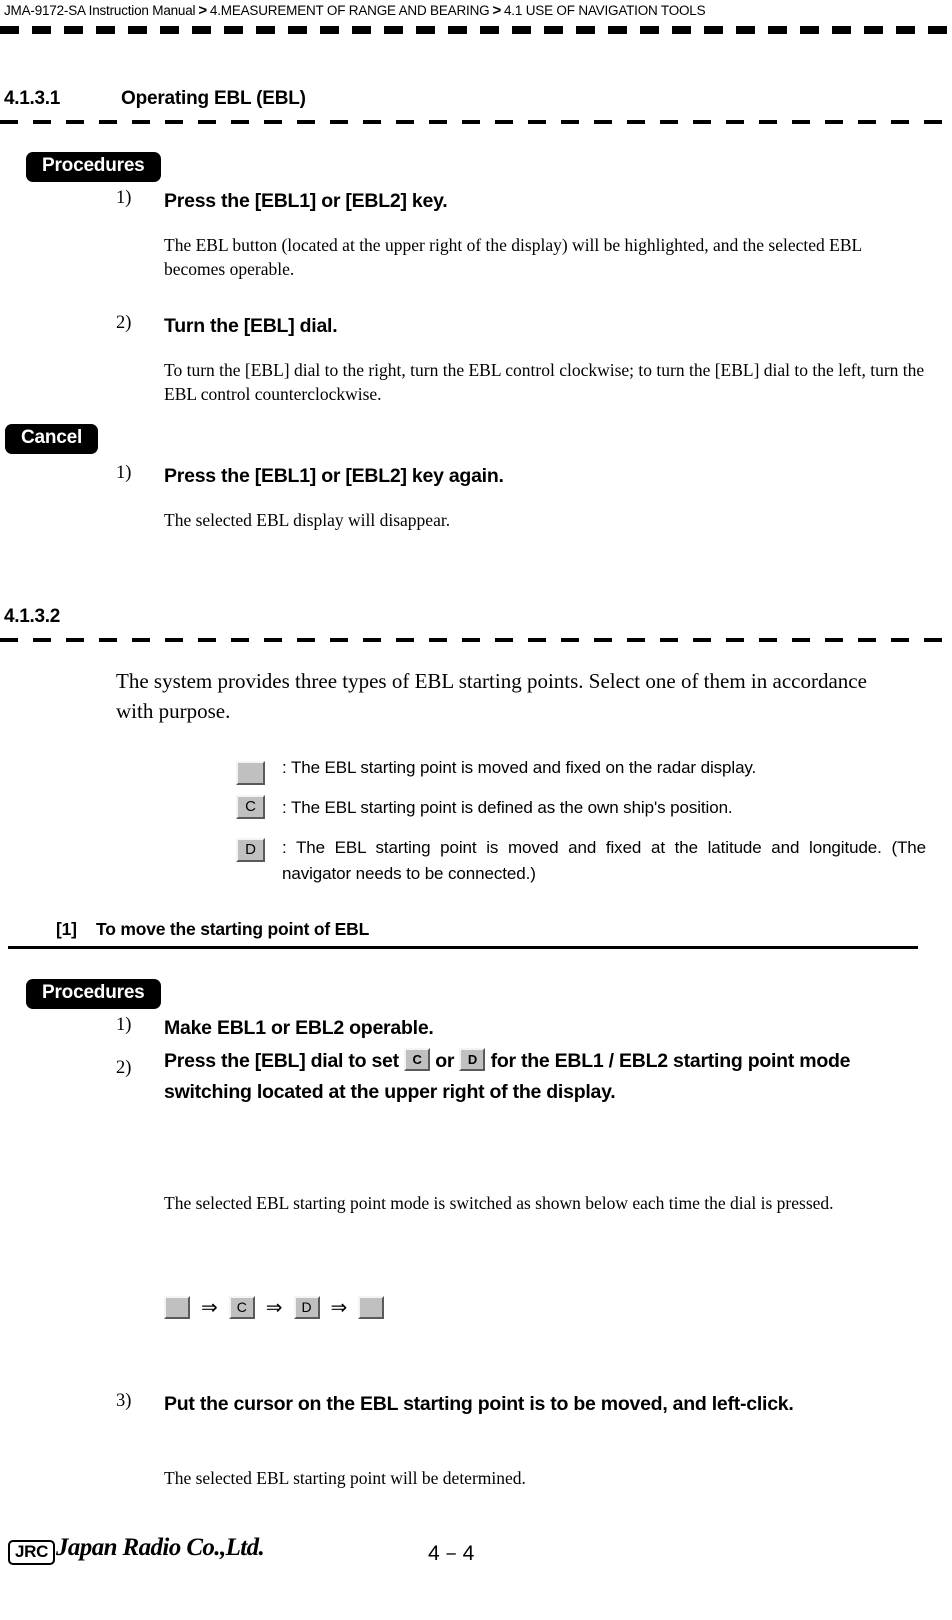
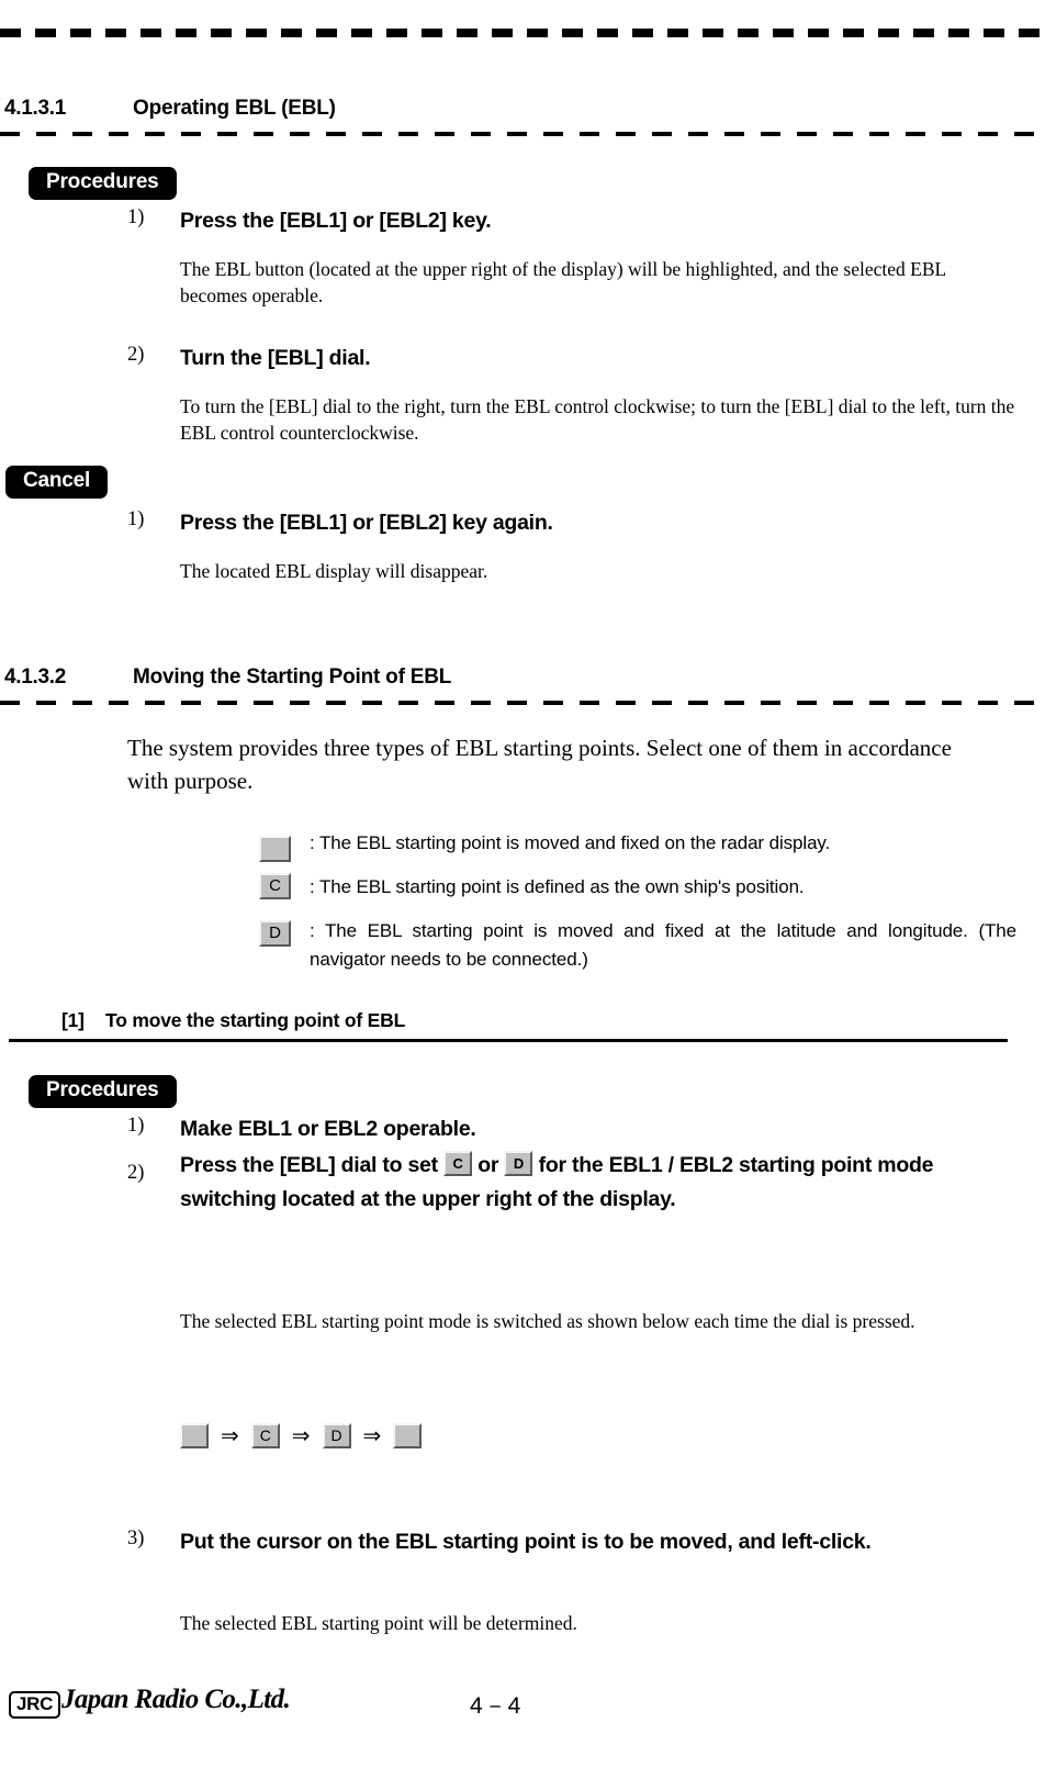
- JMA-9172-SA Instruction Manual > 4.MEASUREMENT OF RANGE AND BEARING > 4.1 USE OF NAVIGATION TOOLS
  4.1.3.1
  Operating EBL (EBL)
  Procedures
  1)
  Press the [EBL1] or [EBL2] key.
  The EBL button (located at the upper right of the display) will be highlighted, and the selected EBL becomes operable.
  2)
  Turn the [EBL] dial.
  To turn the [EBL] dial to the right, turn the EBL control clockwise; to turn the [EBL] dial to the left, turn the EBL control counterclockwise.
  Cancel
  1)
  Press the [EBL1] or [EBL2] key again.
- The selected EBL display will disappear.
+ The located EBL display will disappear.
  4.1.3.2
+ Moving the Starting Point of EBL
  The system provides three types of EBL starting points. Select one of them in accordance with purpose.
  : The EBL starting point is moved and fixed on the radar display.
  C
  : The EBL starting point is defined as the own ship's position.
  D
  : The EBL starting point is moved and fixed at the latitude and longitude. (The navigator needs to be connected.)
  [1]
  To move the starting point of EBL
  Procedures
  1)
  Make EBL1 or EBL2 operable.
  2)
  Press the [EBL] dial to set C or D for the EBL1 / EBL2 starting point mode switching located at the upper right of the display.
  The selected EBL starting point mode is switched as shown below each time the dial is pressed.
  ⇒ C ⇒ D ⇒
  3)
  Put the cursor on the EBL starting point is to be moved, and left-click.
  The selected EBL starting point will be determined.
  JRC
  Japan Radio Co.,Ltd.
  4－4
